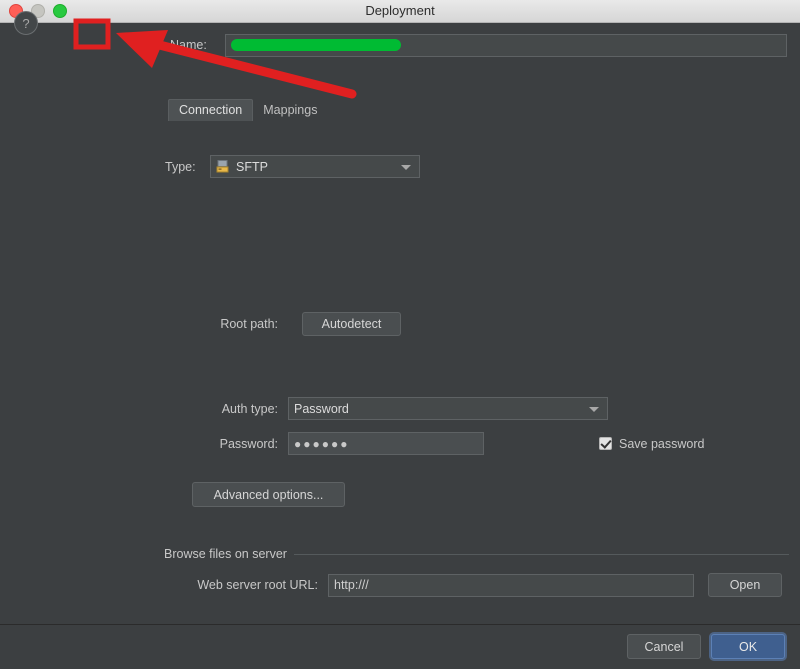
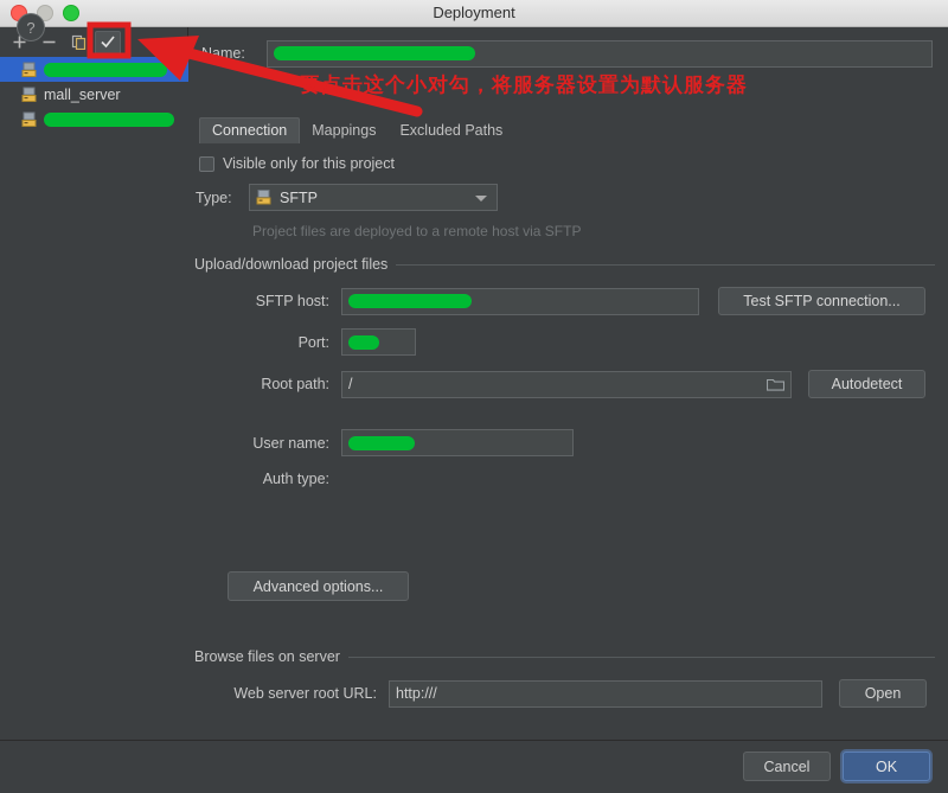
  Deployment
+ mall_server
  ame:
  Connection
  Mappings
+ Excluded Paths
+ Visible only for this project
  Type:
  SFTP
+ Project files are deployed to a remote host via SFTP
+ Upload/download project files
+ SFTP host:
+ Test SFTP connection...
+ Port:
  Root path:
+ /
  Autodetect
+ User name:
  Auth type:
- Password
- Password:
- ●●●●●●
- Save password
  Advanced options...
  Browse files on server
  Web server root URL:
  http:///
  Open
  ?
  Cancel
  OK
+ 要点击这个小对勾，将服务器设置为默认服务器
